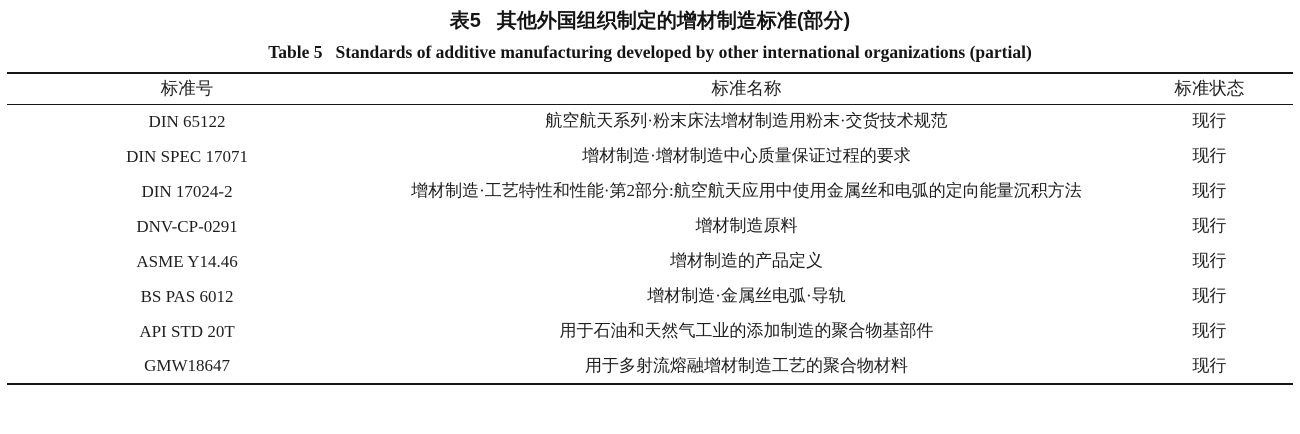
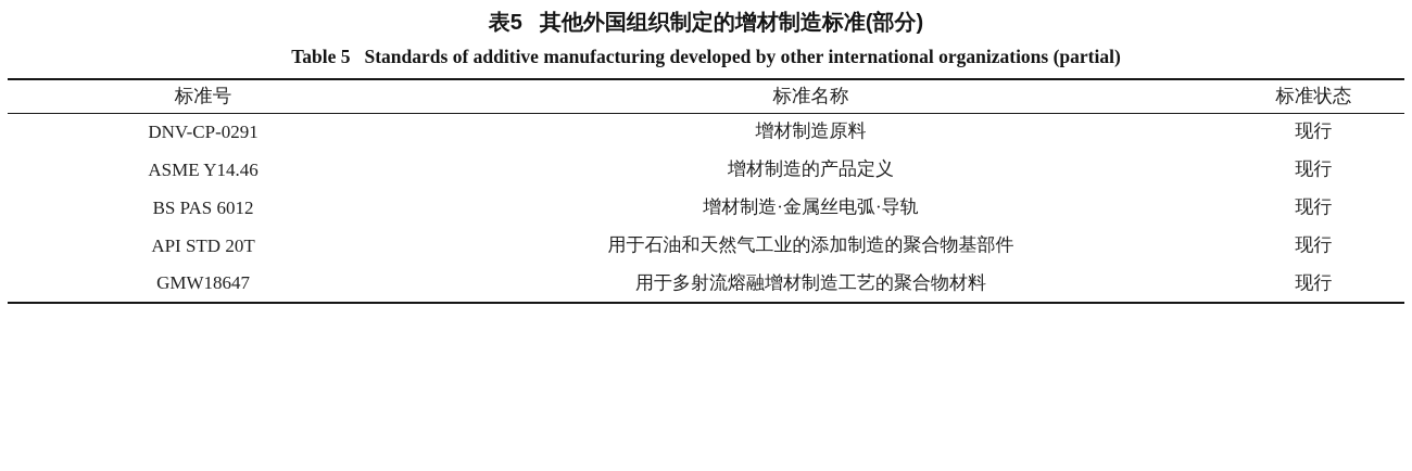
  表5 其他外国组织制定的增材制造标准(部分)
  Table 5 Standards of additive manufacturing developed by other international organizations (partial)
  标准号	标准名称	标准状态
- DIN 65122	航空航天系列·粉末床法增材制造用粉末·交货技术规范	现行
- DIN SPEC 17071	增材制造·增材制造中心质量保证过程的要求	现行
- DIN 17024-2	增材制造·工艺特性和性能·第2部分:航空航天应用中使用金属丝和电弧的定向能量沉积方法	现行
  DNV-CP-0291	增材制造原料	现行
  ASME Y14.46	增材制造的产品定义	现行
  BS PAS 6012	增材制造·金属丝电弧·导轨	现行
  API STD 20T	用于石油和天然气工业的添加制造的聚合物基部件	现行
  GMW18647	用于多射流熔融增材制造工艺的聚合物材料	现行
